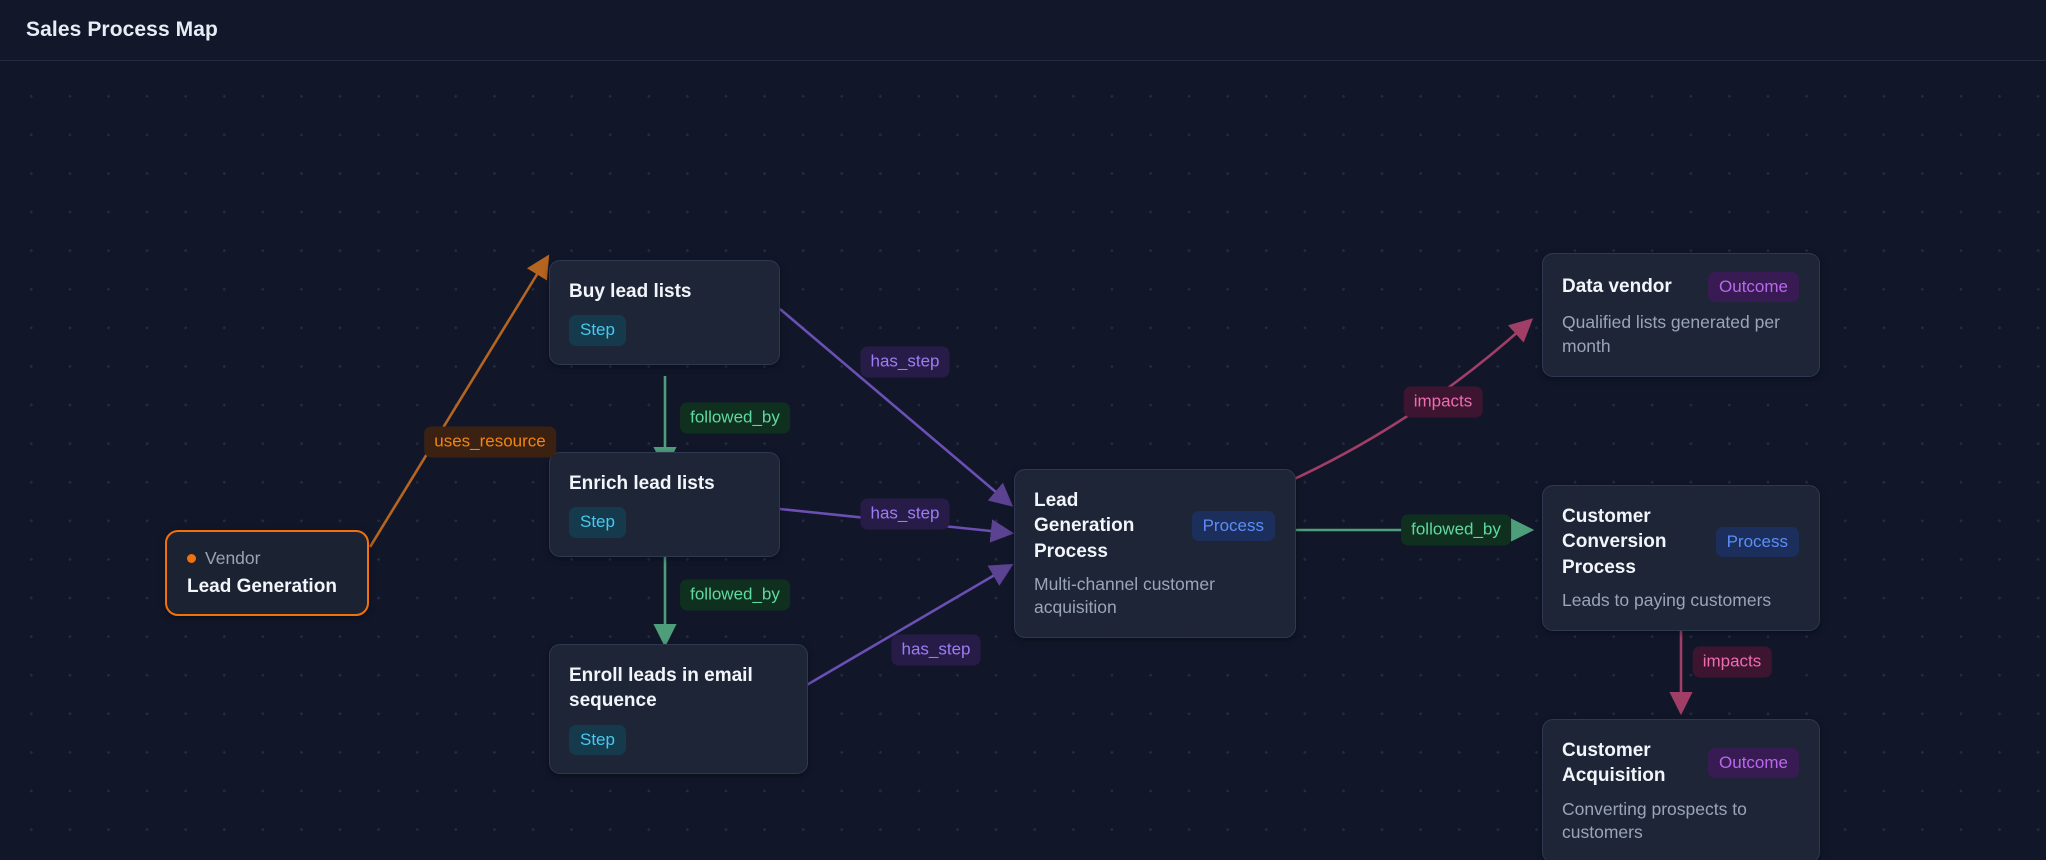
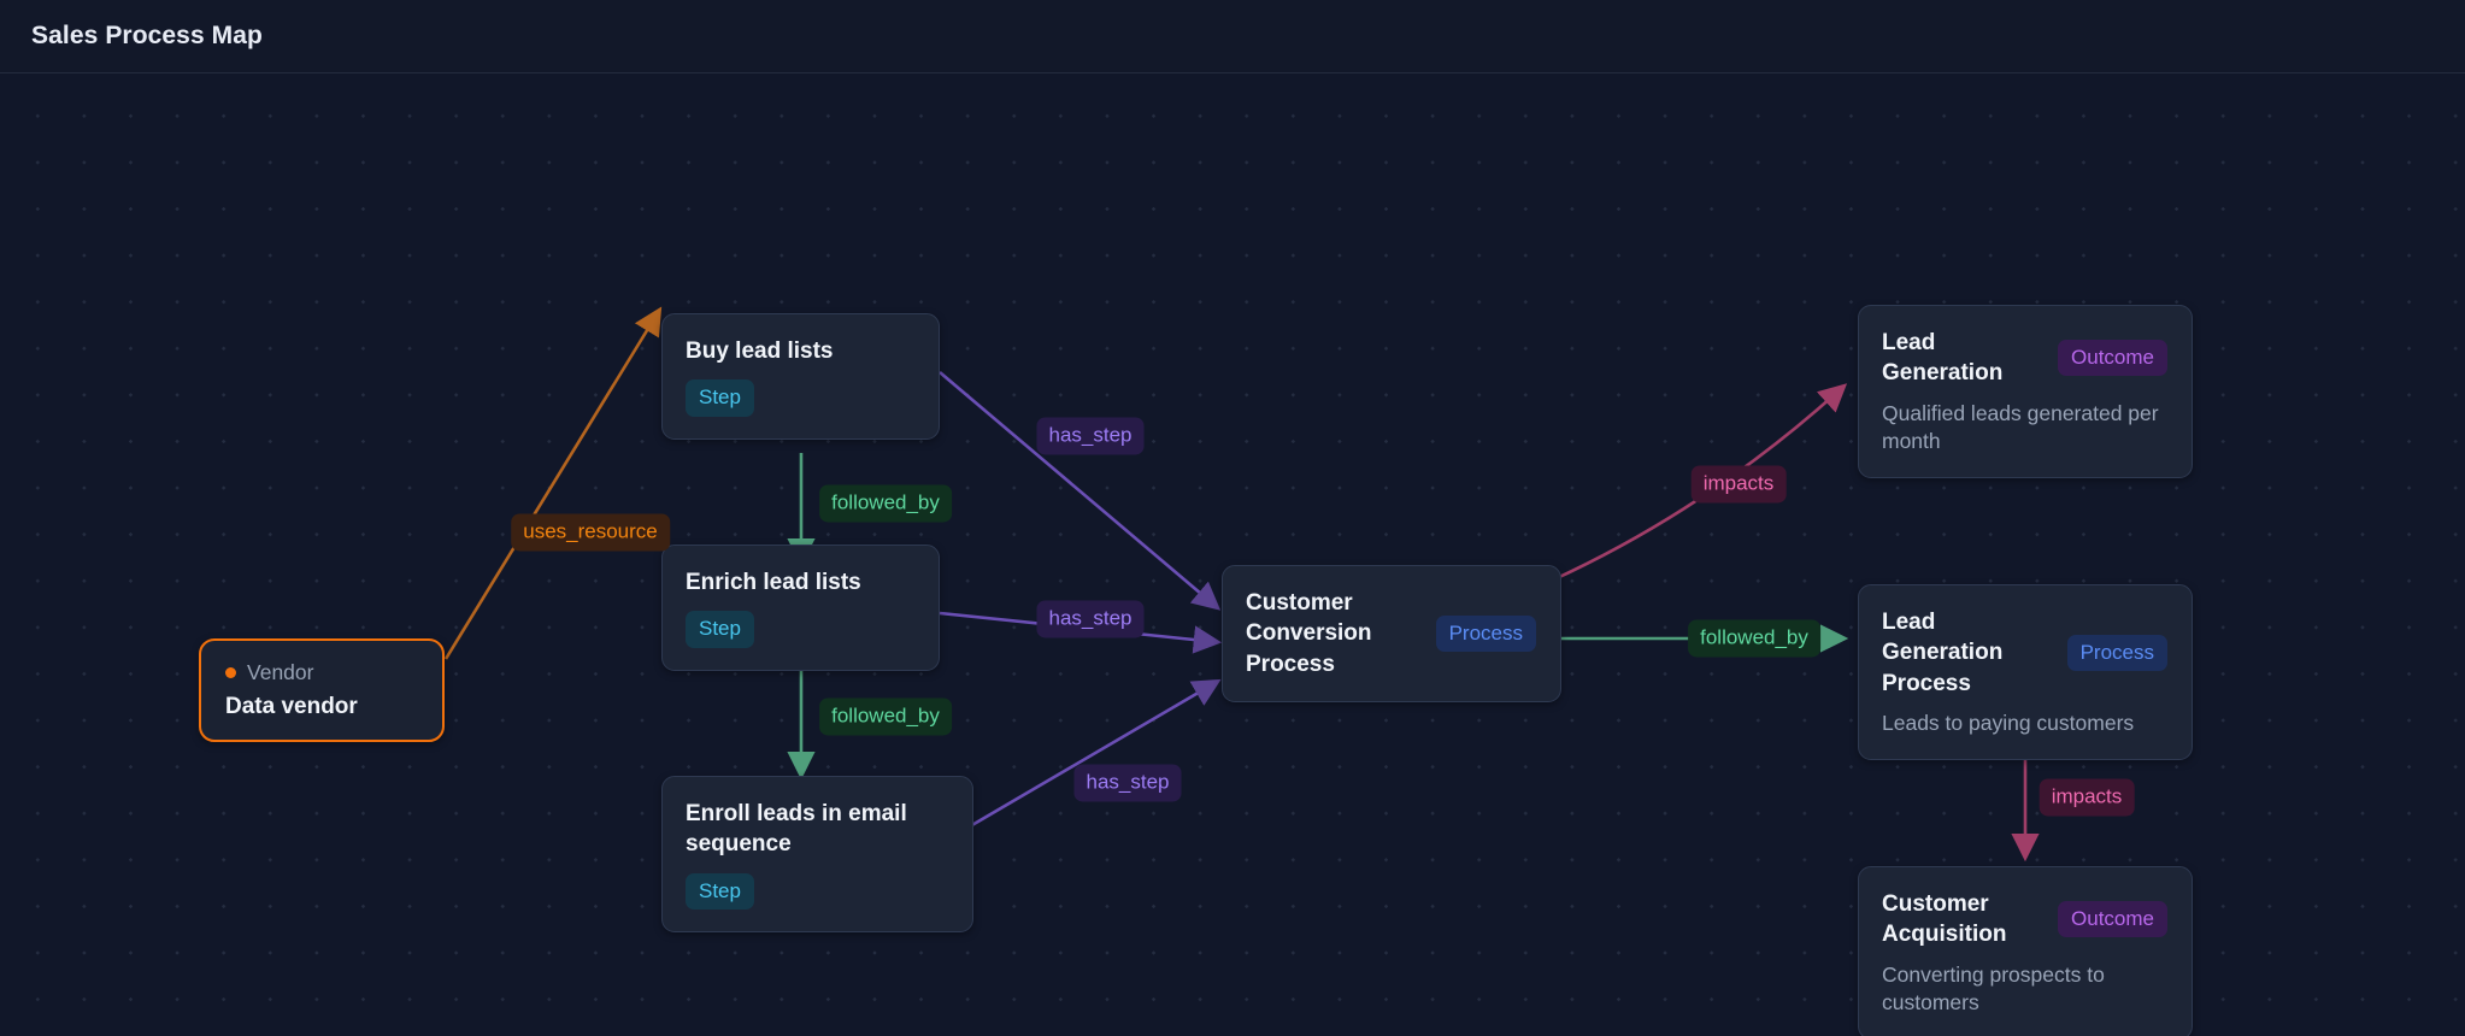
  Sales Process Map
  uses_resource
  followed_by
  followed_by
  has_step
  has_step
  has_step
  impacts
  followed_by
  impacts
  Vendor
- Lead Generation
+ Data vendor
  Buy lead lists
  Step
  Enrich lead lists
  Step
  Enroll leads in email sequence
  Step
- Lead Generation Process
+ Customer Conversion Process
  Process
- Multi-channel customer acquisition
- Data vendor
+ Lead Generation
  Outcome
- Qualified lists generated per month
+ Qualified leads generated per month
- Customer Conversion Process
+ Lead Generation Process
  Process
  Leads to paying customers
  Customer Acquisition
  Outcome
  Converting prospects to customers
